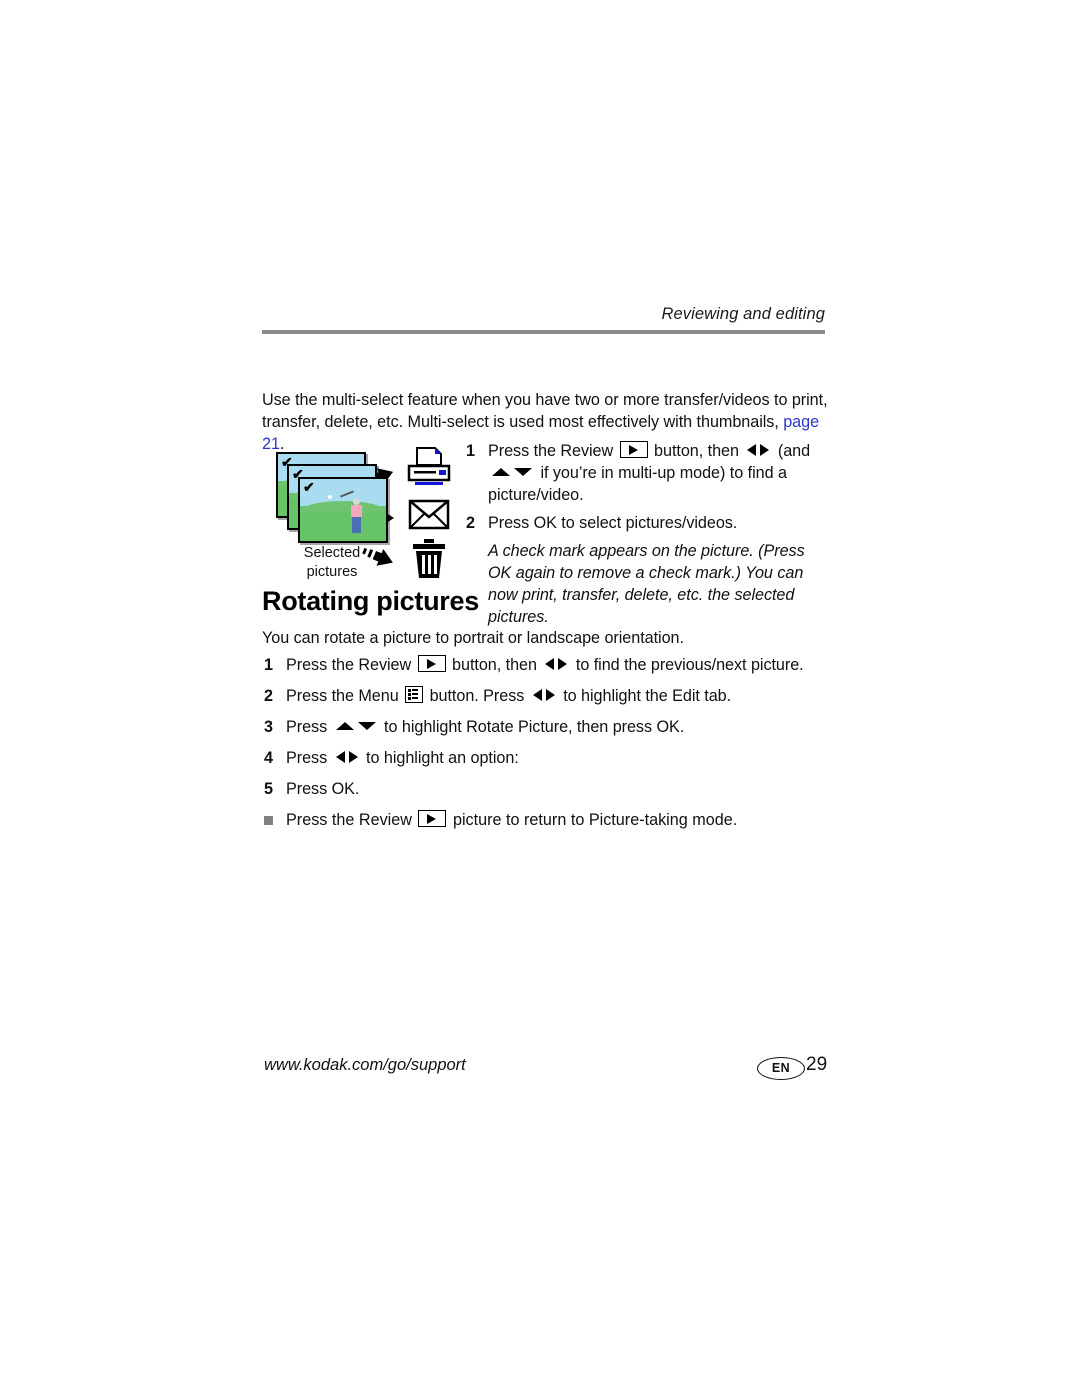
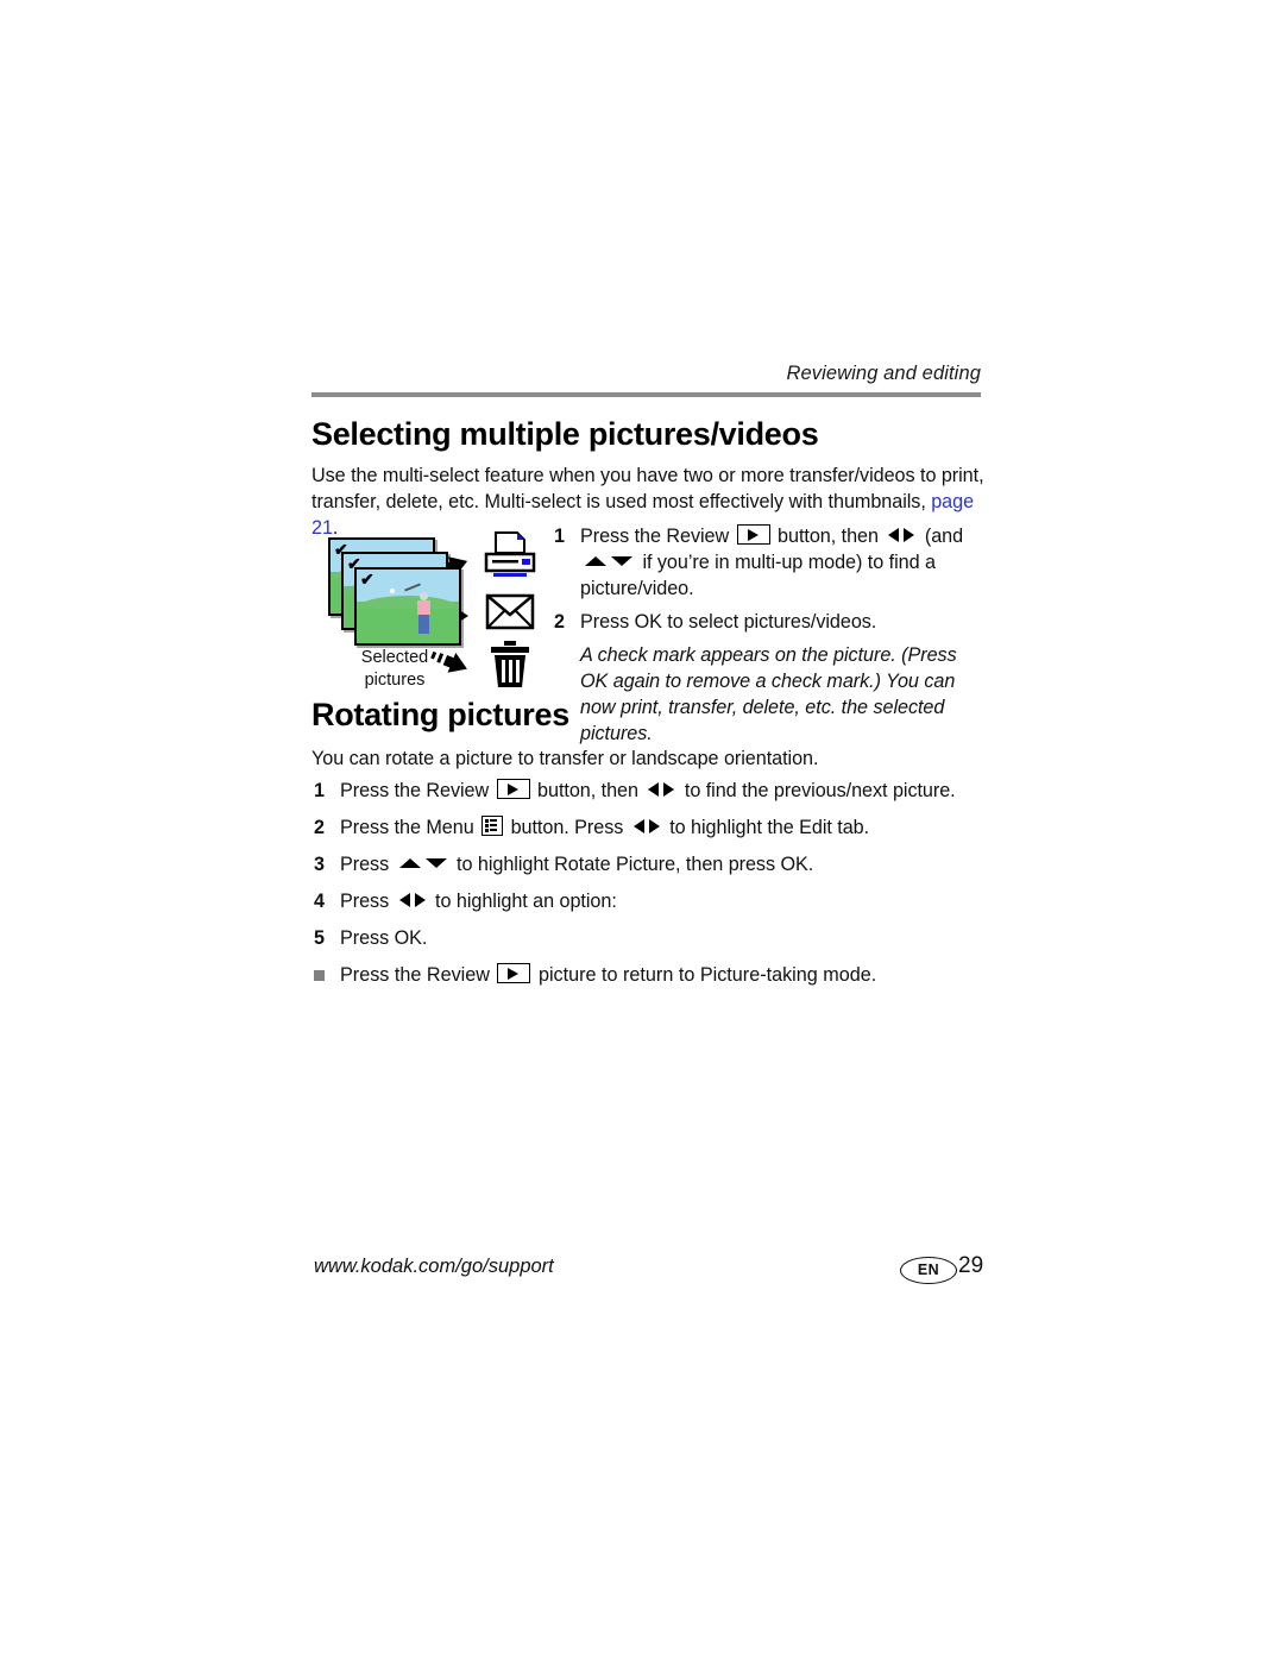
  Reviewing and editing
+ Selecting multiple pictures/videos
  Use the multi-select feature when you have two or more transfer/videos to print, transfer, delete, etc. Multi-select is used most effectively with thumbnails, page 21.
  ✔
  ✔
  ✔
  Selected
  pictures
  1
  Press the Review button, then (and if you’re in multi-up mode) to find a picture/video.
  2
  Press OK to select pictures/videos.
  A check mark appears on the picture. (Press OK again to remove a check mark.) You can now print, transfer, delete, etc. the selected pictures.
  Rotating pictures
- You can rotate a picture to portrait or landscape orientation.
+ You can rotate a picture to transfer or landscape orientation.
  1
  Press the Review button, then to find the previous/next picture.
  2
  Press the Menu button. Press to highlight the Edit tab.
  3
  Press to highlight Rotate Picture, then press OK.
  4
  Press to highlight an option:
  5
  Press OK.
  Press the Review picture to return to Picture-taking mode.
  www.kodak.com/go/support
  EN
  29
